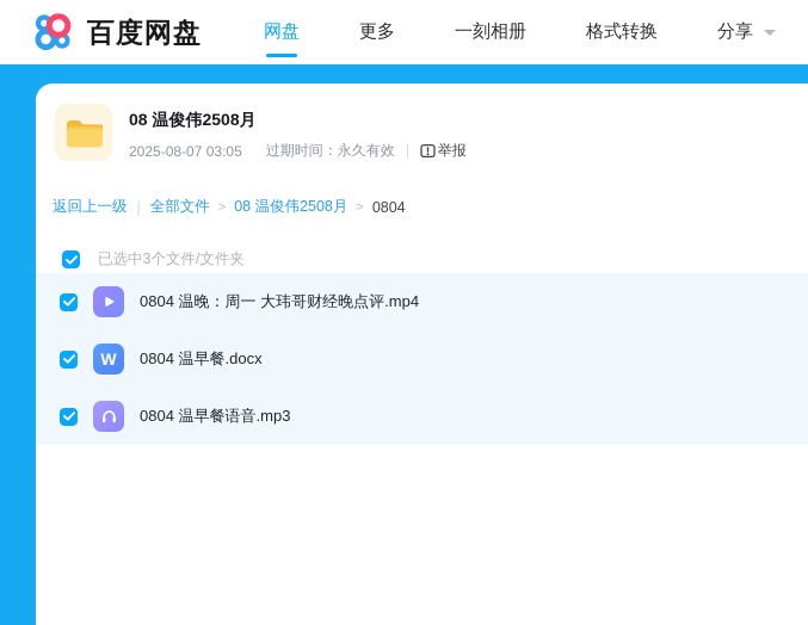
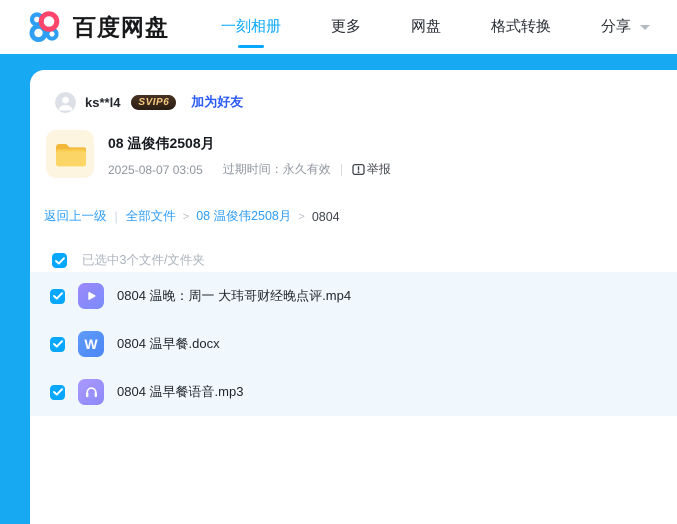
  百度网盘
- 网盘
+ 一刻相册
  更多
- 一刻相册
+ 网盘
  格式转换
  分享
+ ks**l4
+ SVIP6
+ 加为好友
  08 温俊伟2508月
  2025-08-07 03:05
  过期时间：永久有效
  举报
  返回上一级
  |
  全部文件
  >
  08 温俊伟2508月
  >
  0804
  已选中3个文件/文件夹
  0804 温晚：周一 大玮哥财经晚点评.mp4
  W
  0804 温早餐.docx
  0804 温早餐语音.mp3
